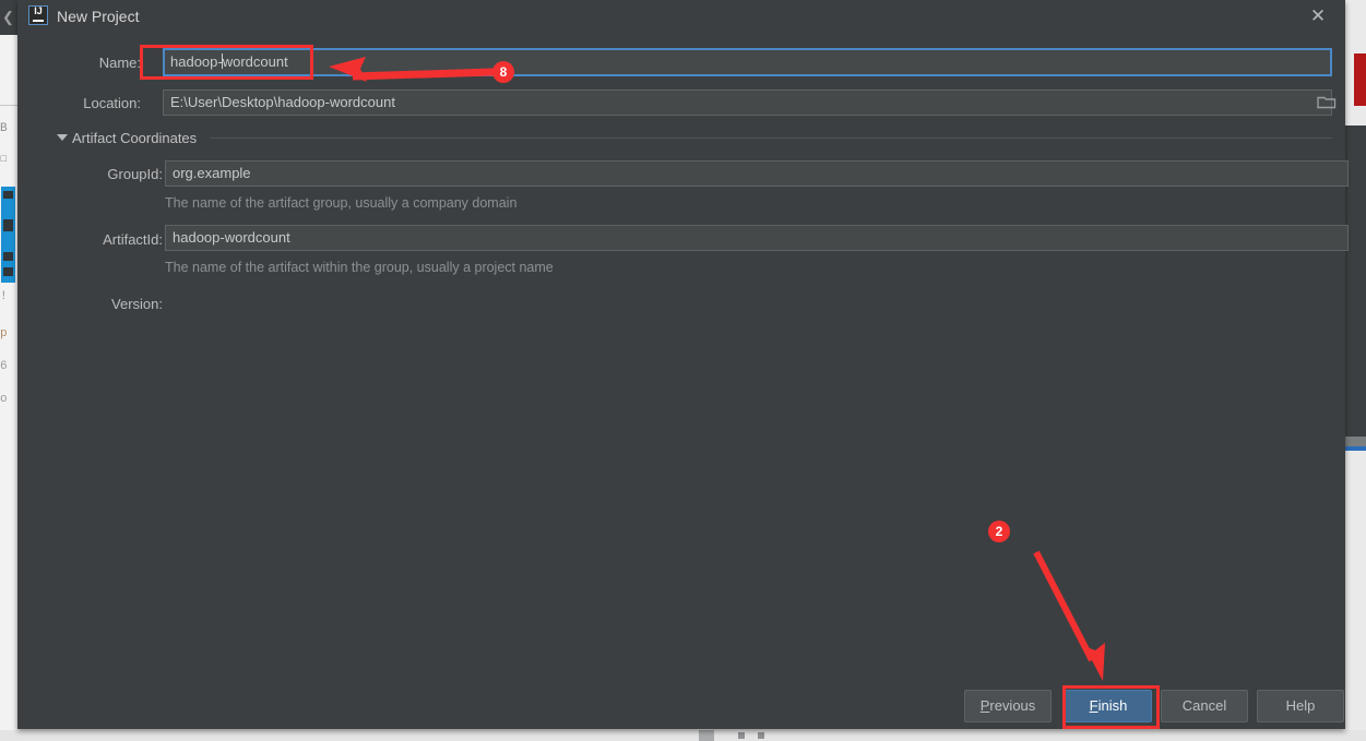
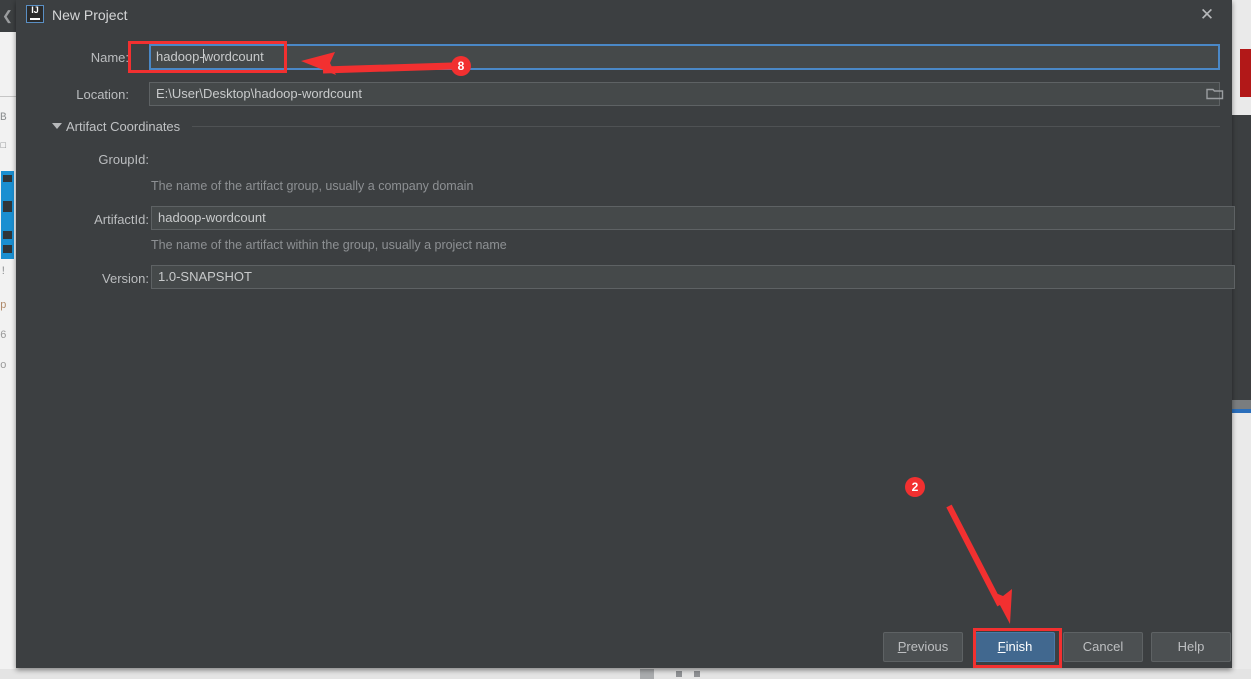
  ❮
  B
  ☐
  !
  p
  6
  o
  IJ
  New Project
  ✕
  Name:
  hadoop-wordcount
  Location:
  E:\User\Desktop\hadoop-wordcount
  Artifact Coordinates
  GroupId:
- org.example
  The name of the artifact group, usually a company domain
  ArtifactId:
  hadoop-wordcount
  The name of the artifact within the group, usually a project name
  Version:
+ 1.0-SNAPSHOT
  Previous
  Finish
  Cancel
  Help
  8
  2
